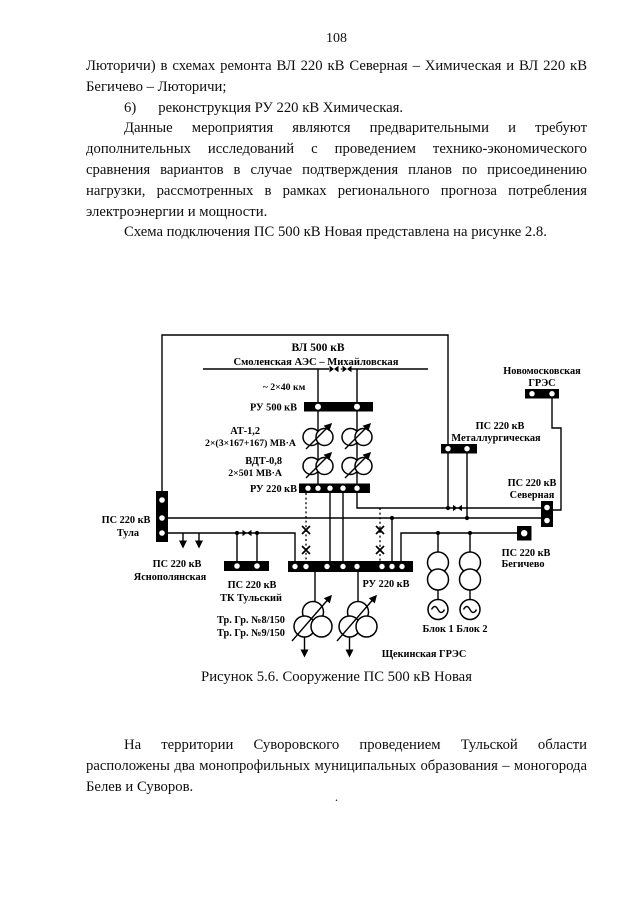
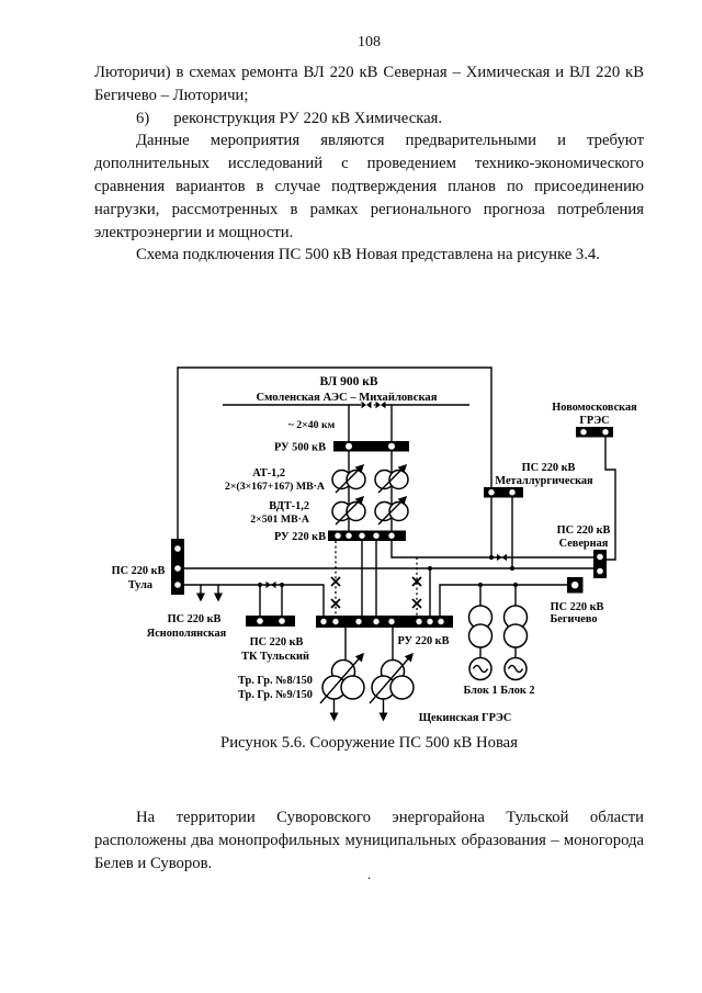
  108
  Люторичи) в схемах ремонта ВЛ 220 кВ Северная – Химическая и ВЛ 220 кВ Бегичево – Люторичи;
  6) реконструкция РУ 220 кВ Химическая.
  Данные мероприятия являются предварительными и требуют дополнительных исследований с проведением технико-экономического сравнения вариантов в случае подтверждения планов по присоединению нагрузки, рассмотренных в рамках регионального прогноза потребления электроэнергии и мощности.
- Схема подключения ПС 500 кВ Новая представлена на рисунке 2.8.
+ Схема подключения ПС 500 кВ Новая представлена на рисунке 3.4.
- ВЛ 500 кВ
+ ВЛ 900 кВ
  Смоленская АЭС – Михайловская
  ~ 2×40 км
  РУ 500 кВ
  АТ-1,2
  2×(3×167+167) МВ·А
- ВДТ-0,8
+ ВДТ-1,2
  2×501 МВ·А
  РУ 220 кВ
  Новомосковская
  ГРЭС
  ПС 220 кВ
  Металлургическая
  ПС 220 кВ
  Северная
  ПС 220 кВ
  Тула
  ПС 220 кВ
  Яснополянская
  ПС 220 кВ
  ТК Тульский
  Тр. Гр. №8/150
  Тр. Гр. №9/150
  РУ 220 кВ
  ПС 220 кВ
  Бегичево
  Блок 1 Блок 2
  Щекинская ГРЭС
  Рисунок 5.6. Сооружение ПС 500 кВ Новая
- На территории Суворовского проведением Тульской области расположены два монопрофильных муниципальных образования – моногорода Белев и Суворов.
+ На территории Суворовского энергорайона Тульской области расположены два монопрофильных муниципальных образования – моногорода Белев и Суворов.
  .
